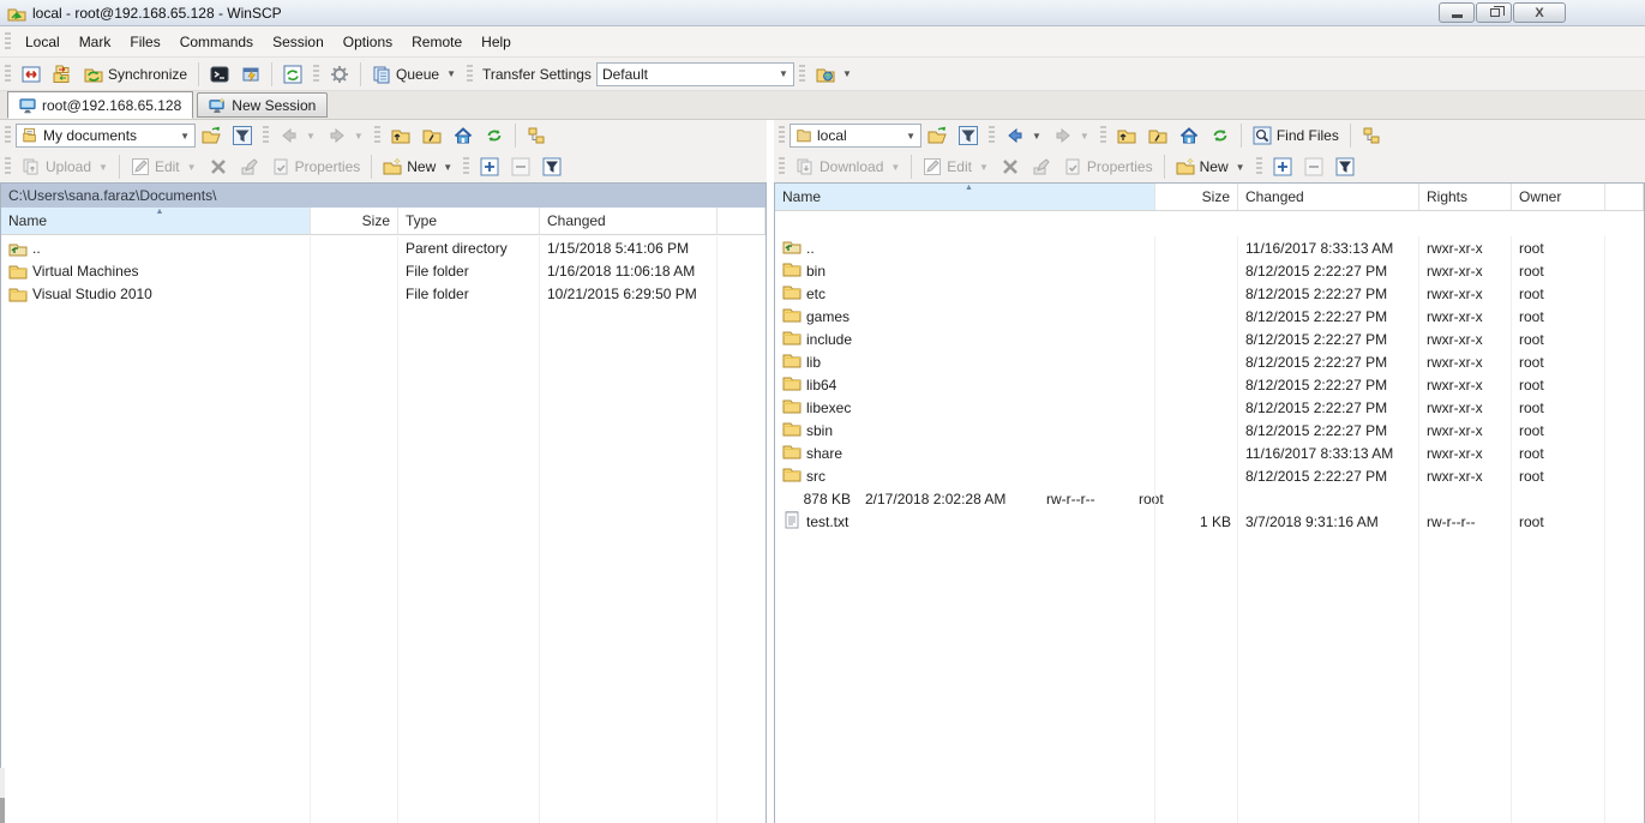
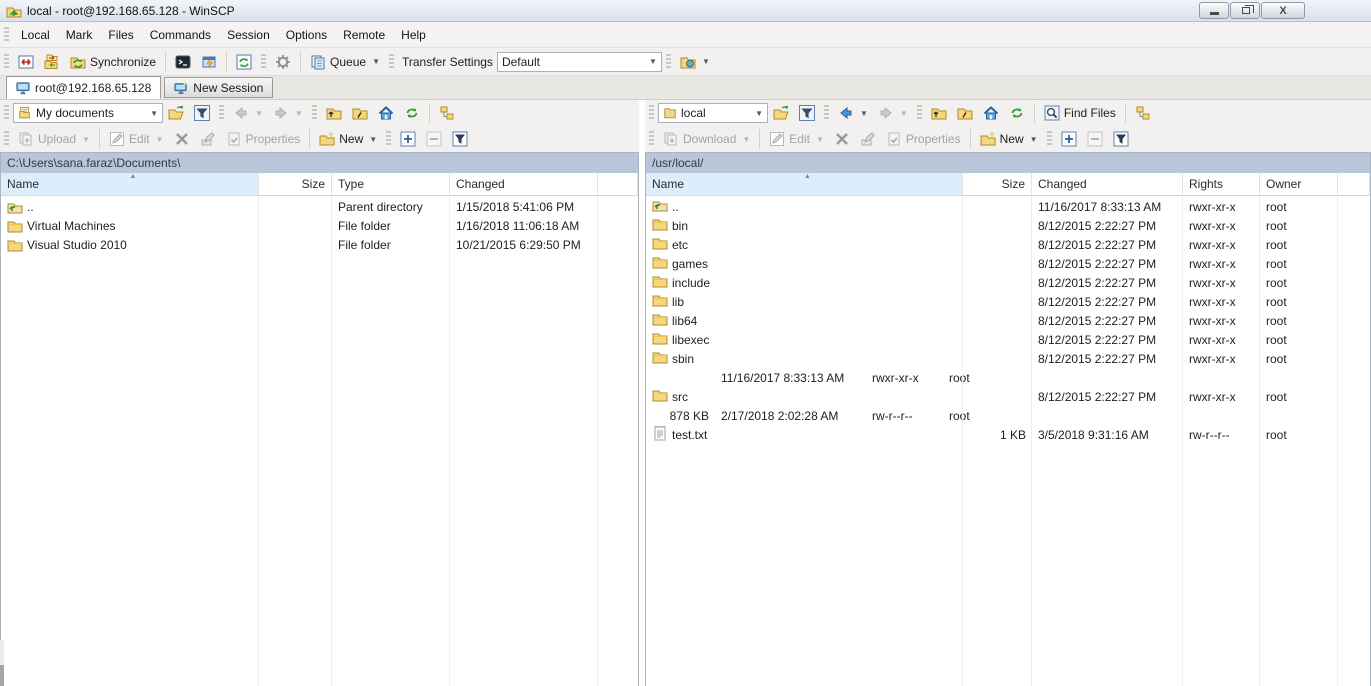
  local - root@192.168.65.128 - WinSCP
  X
  Local
  Mark
  Files
  Commands
  Session
  Options
  Remote
  Help
  Synchronize
  Queue
  ▼
  Transfer Settings
  Default
  ▼
  ▼
  root@192.168.65.128
  New Session
  My documents
  ▼
  ▼
  ▼
  Upload
  ▼
  Edit
  ▼
  Properties
  New
  ▼
  C:\Users\sana.faraz\Documents\
  Name
  Size
  Type
  Changed
  ..
  Parent directory
  1/15/2018 5:41:06 PM
  Virtual Machines
  File folder
  1/16/2018 11:06:18 AM
  Visual Studio 2010
  File folder
  10/21/2015 6:29:50 PM
  local
  ▼
  ▼
  ▼
  Find Files
  Download
  ▼
  Edit
  ▼
  Properties
  New
  ▼
+ /usr/local/
  Name
  Size
  Changed
  Rights
  Owner
  ..
  11/16/2017 8:33:13 AM
  rwxr-xr-x
  root
  bin
  8/12/2015 2:22:27 PM
  rwxr-xr-x
  root
  etc
  8/12/2015 2:22:27 PM
  rwxr-xr-x
  root
  games
  8/12/2015 2:22:27 PM
  rwxr-xr-x
  root
  include
  8/12/2015 2:22:27 PM
  rwxr-xr-x
  root
  lib
  8/12/2015 2:22:27 PM
  rwxr-xr-x
  root
  lib64
  8/12/2015 2:22:27 PM
  rwxr-xr-x
  root
  libexec
  8/12/2015 2:22:27 PM
  rwxr-xr-x
  root
  sbin
  8/12/2015 2:22:27 PM
  rwxr-xr-x
  root
- share
  11/16/2017 8:33:13 AM
  rwxr-xr-x
  root
  src
  8/12/2015 2:22:27 PM
  rwxr-xr-x
  root
  878 KB
  2/17/2018 2:02:28 AM
  rw-r--r--
  root
  test.txt
  1 KB
- 3/7/2018 9:31:16 AM
+ 3/5/2018 9:31:16 AM
  rw-r--r--
  root
